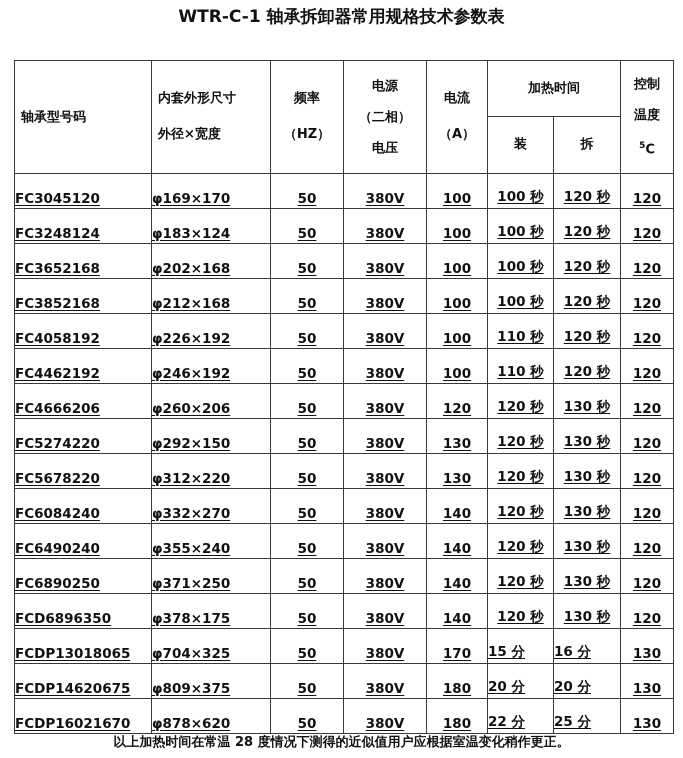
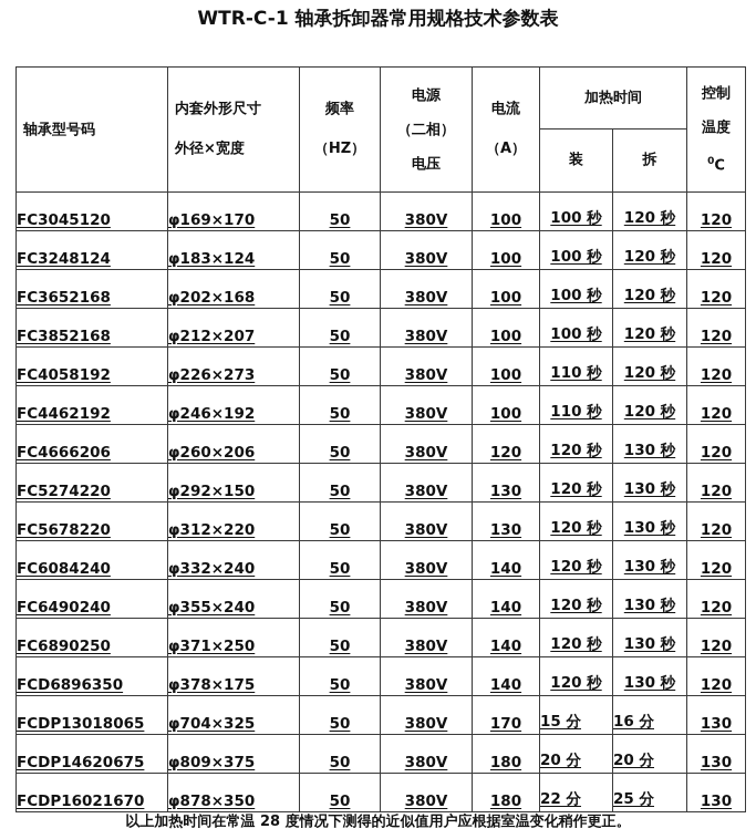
  WTR-C-1 轴承拆卸器常用规格技术参数表
- 轴承型号码	内套外形尺寸 外径×宽度	频率 （HZ）	电源 （二相） 电压	电流 （A）	加热时间	控制 温度 5C
+ 轴承型号码	内套外形尺寸 外径×宽度	频率 （HZ）	电源 （二相） 电压	电流 （A）	加热时间	控制 温度 0C
  装	拆
  FC3045120	φ169×170	50	380V	100	100 秒	120 秒	120
  FC3248124	φ183×124	50	380V	100	100 秒	120 秒	120
  FC3652168	φ202×168	50	380V	100	100 秒	120 秒	120
- FC3852168	φ212×168	50	380V	100	100 秒	120 秒	120
+ FC3852168	φ212×207	50	380V	100	100 秒	120 秒	120
- FC4058192	φ226×192	50	380V	100	110 秒	120 秒	120
+ FC4058192	φ226×273	50	380V	100	110 秒	120 秒	120
  FC4462192	φ246×192	50	380V	100	110 秒	120 秒	120
  FC4666206	φ260×206	50	380V	120	120 秒	130 秒	120
  FC5274220	φ292×150	50	380V	130	120 秒	130 秒	120
  FC5678220	φ312×220	50	380V	130	120 秒	130 秒	120
- FC6084240	φ332×270	50	380V	140	120 秒	130 秒	120
+ FC6084240	φ332×240	50	380V	140	120 秒	130 秒	120
  FC6490240	φ355×240	50	380V	140	120 秒	130 秒	120
  FC6890250	φ371×250	50	380V	140	120 秒	130 秒	120
  FCD6896350	φ378×175	50	380V	140	120 秒	130 秒	120
  FCDP13018065	φ704×325	50	380V	170	15 分	16 分	130
  FCDP14620675	φ809×375	50	380V	180	20 分	20 分	130
- FCDP16021670	φ878×620	50	380V	180	22 分	25 分	130
+ FCDP16021670	φ878×350	50	380V	180	22 分	25 分	130
  以上加热时间在常温 28 度情况下测得的近似值用户应根据室温变化稍作更正。
